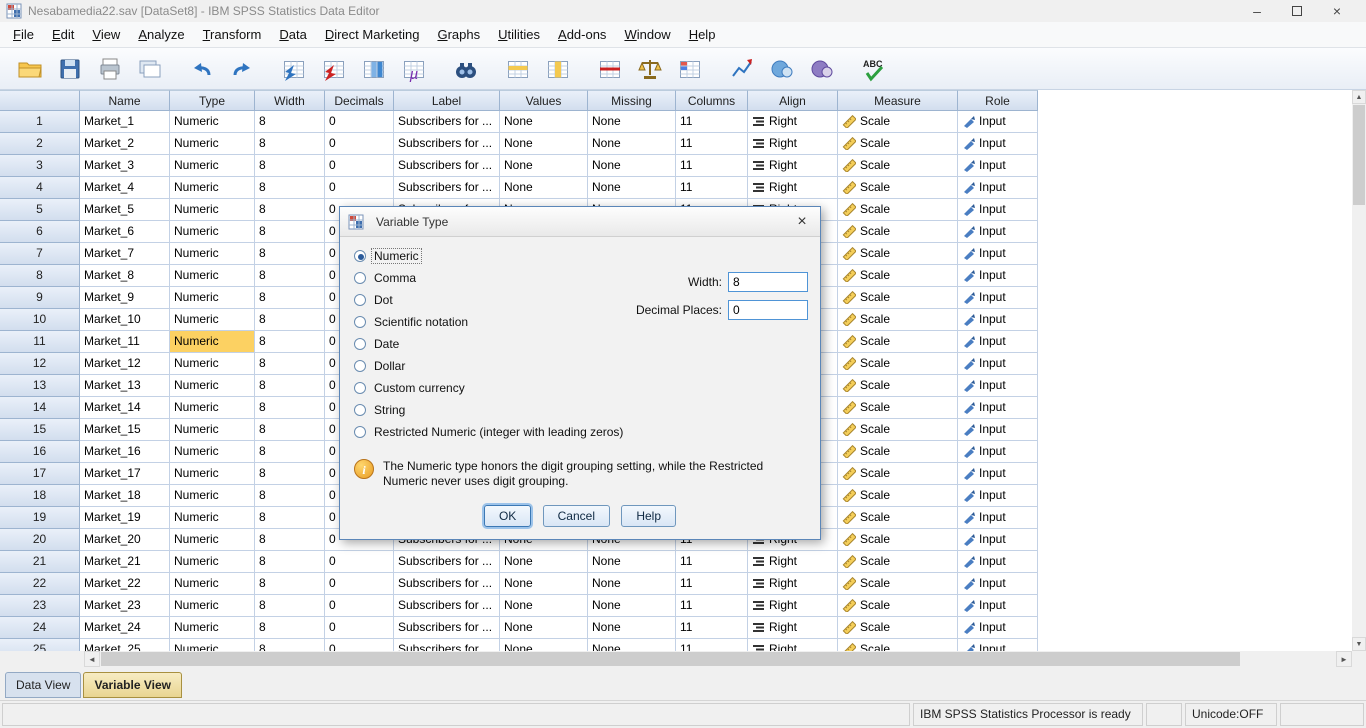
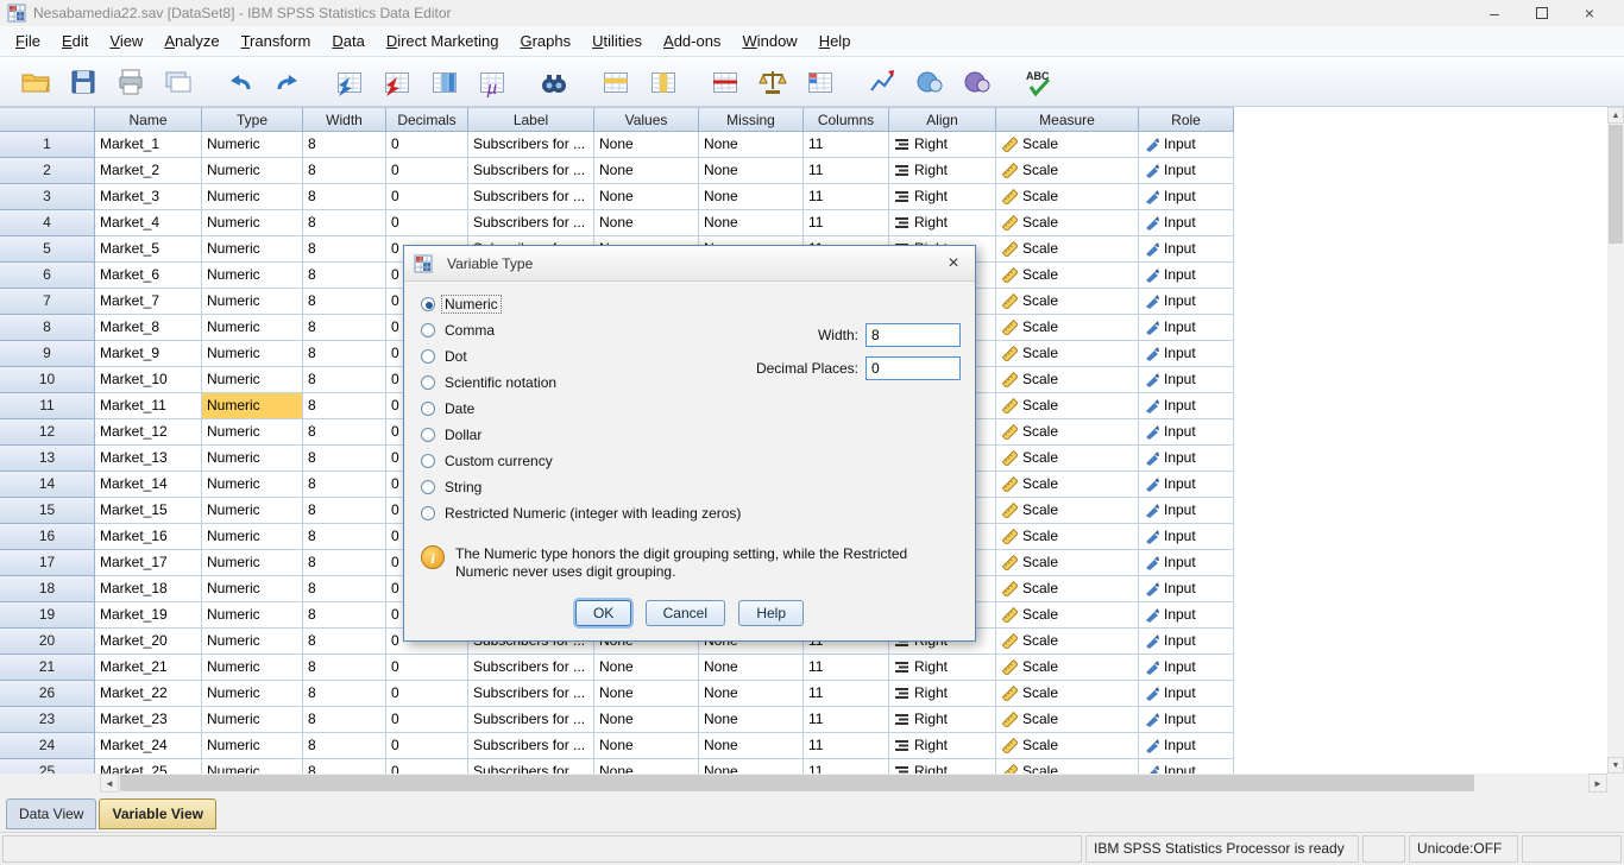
  Nesabamedia22.sav [DataSet8] - IBM SPSS Statistics Data Editor
  –
  ×
  File
  Edit
  View
  Analyze
  Transform
  Data
  Direct Marketing
  Graphs
  Utilities
  Add-ons
  Window
  Help
  µ
  ABC
  Name
  Type
  Width
  Decimals
  Label
  Values
  Missing
  Columns
  Align
  Measure
  Role
  1
  Market_1
  Numeric
  8
  0
  Subscribers for ...
  None
  None
  11
  Right
  Scale
  Input
  2
  Market_2
  Numeric
  8
  0
  Subscribers for ...
  None
  None
  11
  Right
  Scale
  Input
  3
  Market_3
  Numeric
  8
  0
  Subscribers for ...
  None
  None
  11
  Right
  Scale
  Input
  4
  Market_4
  Numeric
  8
  0
  Subscribers for ...
  None
  None
  11
  Right
  Scale
  Input
  5
  Market_5
  Numeric
  8
  0
  Scale
  Input
  6
  Market_6
  Numeric
  8
  0
  Scale
  Input
  7
  Market_7
  Numeric
  8
  0
  Scale
  Input
  8
  Market_8
  Numeric
  8
  0
  Scale
  Input
  9
  Market_9
  Numeric
  8
  0
  Scale
  Input
  10
  Market_10
  Numeric
  8
  0
  Scale
  Input
  11
  Market_11
  Numeric
  8
  0
  Scale
  Input
  12
  Market_12
  Numeric
  8
  0
  Scale
  Input
  13
  Market_13
  Numeric
  8
  0
  Scale
  Input
  14
  Market_14
  Numeric
  8
  0
  Scale
  Input
  15
  Market_15
  Numeric
  8
  0
  Scale
  Input
  16
  Market_16
  Numeric
  8
  0
  Scale
  Input
  17
  Market_17
  Numeric
  8
  0
  Scale
  Input
  18
  Market_18
  Numeric
  8
  0
  Scale
  Input
  19
  Market_19
  Numeric
  8
  0
  Scale
  Input
  20
  Market_20
  Numeric
  8
  0
  Scale
  Input
  21
  Market_21
  Numeric
  8
  0
  Subscribers for ...
  None
  None
  11
  Right
  Scale
  Input
- 22
+ 26
  Market_22
  Numeric
  8
  0
  Subscribers for ...
  None
  None
  11
  Right
  Scale
  Input
  23
  Market_23
  Numeric
  8
  0
  Subscribers for ...
  None
  None
  11
  Right
  Scale
  Input
  24
  Market_24
  Numeric
  8
  0
  Subscribers for ...
  None
  None
  11
  Right
  Scale
  Input
  25
  Market_25
  Numeric
  8
  0
  Subscribers for ...
  None
  None
  11
  Right
  Scale
  Input
  ◄
  ►
  Data View
  Variable View
  IBM SPSS Statistics Processor is ready
  Unicode:OFF
  Variable Type
  ×
  Numeric
  Comma
  Dot
  Scientific notation
  Date
  Dollar
  Custom currency
  String
  Restricted Numeric (integer with leading zeros)
  Width:
  8
  Decimal Places:
  0
  i
  The Numeric type honors the digit grouping setting, while the Restricted Numeric never uses digit grouping.
  OK Cancel Help
